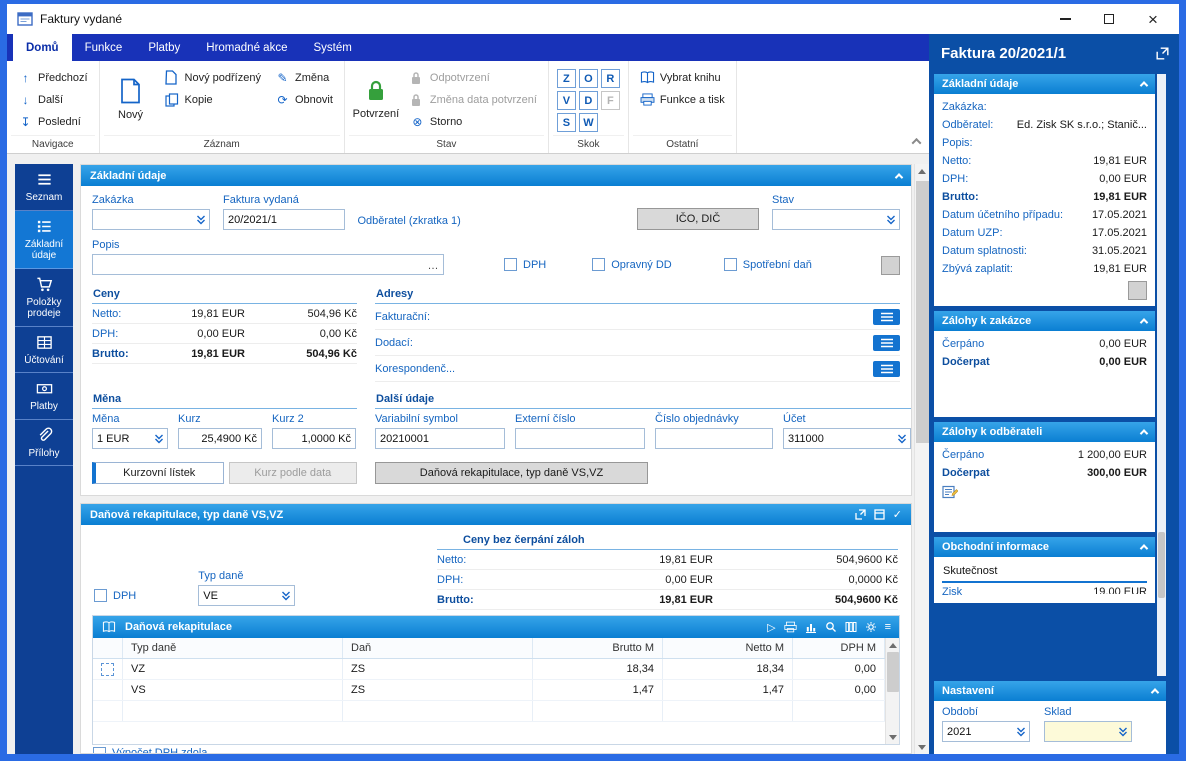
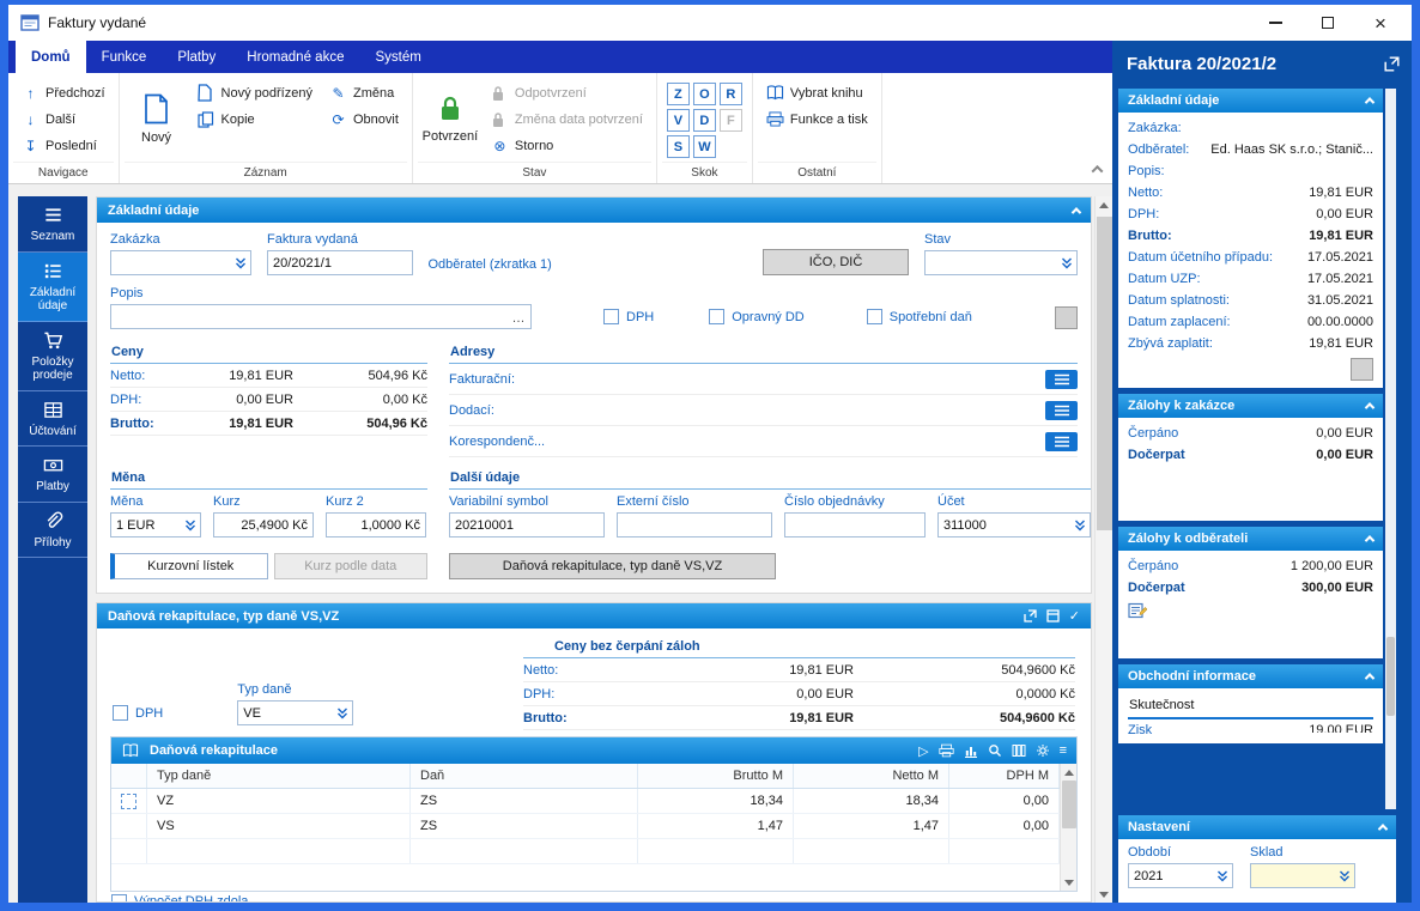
  Faktury vydané
  ×
  Domů
  Funkce
  Platby
  Hromadné akce
  Systém
  ↑
  Předchozí
  ↓
  Další
  ↧
  Poslední
  Navigace
  Nový
  Nový podřízený
  Kopie
  ✎
  Změna
  ⟳
  Obnovit
  Záznam
  Potvrzení
  Odpotvrzení
  Změna data potvrzení
  ⊗
  Storno
  Stav
  Z
  O
  R
  V
  D
  F
  S
  W
  Skok
  Vybrat knihu
  Funkce a tisk
  Ostatní
  Seznam
  Základní údaje
  Položky prodeje
  Účtování
  Platby
  Přílohy
  Základní údaje
  Zakázka
  Faktura vydaná
  20/2021/1
  Odběratel (zkratka 1)
  IČO, DIČ
  Stav
  Popis
  …
  DPH
  Opravný DD
  Spotřební daň
  Ceny
  Netto:
  19,81 EUR
  504,96 Kč
  DPH:
  0,00 EUR
  0,00 Kč
  Brutto:
  19,81 EUR
  504,96 Kč
  Adresy
  Fakturační:
  Dodací:
  Korespondenč...
  Měna
  Měna
  1 EUR
  Kurz
  25,4900 Kč
  Kurz 2
  1,0000 Kč
  Další údaje
  Variabilní symbol
  20210001
  Externí číslo
  Číslo objednávky
  Účet
  311000
  Kurzovní lístek
  Kurz podle data
  Daňová rekapitulace, typ daně VS,VZ
  Daňová rekapitulace, typ daně VS,VZ
  ✓
  DPH
  Typ daně
  VE
  Ceny bez čerpání záloh
  Netto:
  19,81 EUR
  504,9600 Kč
  DPH:
  0,00 EUR
  0,0000 Kč
  Brutto:
  19,81 EUR
  504,9600 Kč
  Daňová rekapitulace
  ▷
  ≡
  Typ daně
  Daň
  Brutto M
  Netto M
  DPH M
  VZ
  ZS
  18,34
  18,34
  0,00
  VS
  ZS
  1,47
  1,47
  0,00
- Faktura 20/2021/1
+ Faktura 20/2021/2
  Základní údaje
  Zakázka:
  Odběratel:
- Ed. Zisk SK s.r.o.; Stanič...
+ Ed. Haas SK s.r.o.; Stanič...
  Popis:
  Netto:
  19,81 EUR
  DPH:
  0,00 EUR
  Brutto:
  19,81 EUR
  Datum účetního případu:
  17.05.2021
  Datum UZP:
  17.05.2021
  Datum splatnosti:
  31.05.2021
+ Datum zaplacení:
+ 00.00.0000
  Zbývá zaplatit:
  19,81 EUR
  Zálohy k zakázce
  Čerpáno
  0,00 EUR
  Dočerpat
  0,00 EUR
  Zálohy k odběrateli
  Čerpáno
  1 200,00 EUR
  Dočerpat
  300,00 EUR
  Obchodní informace
  Skutečnost
  Zisk
  19,00 EUR
  Nastavení
  Období
  2021
  Sklad
